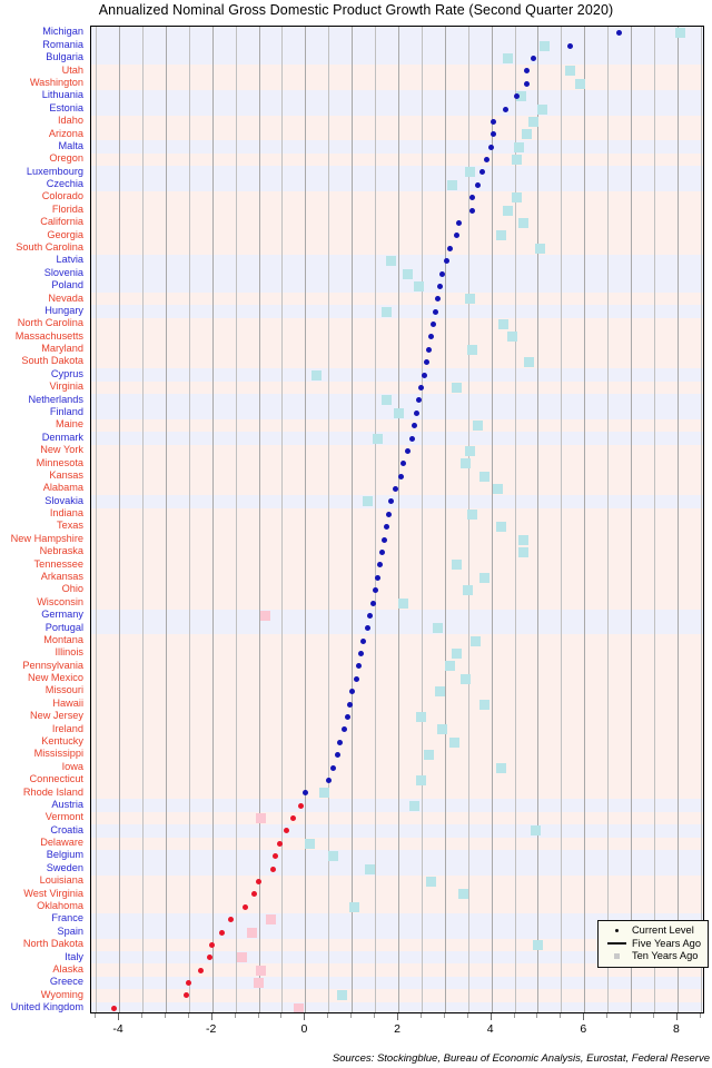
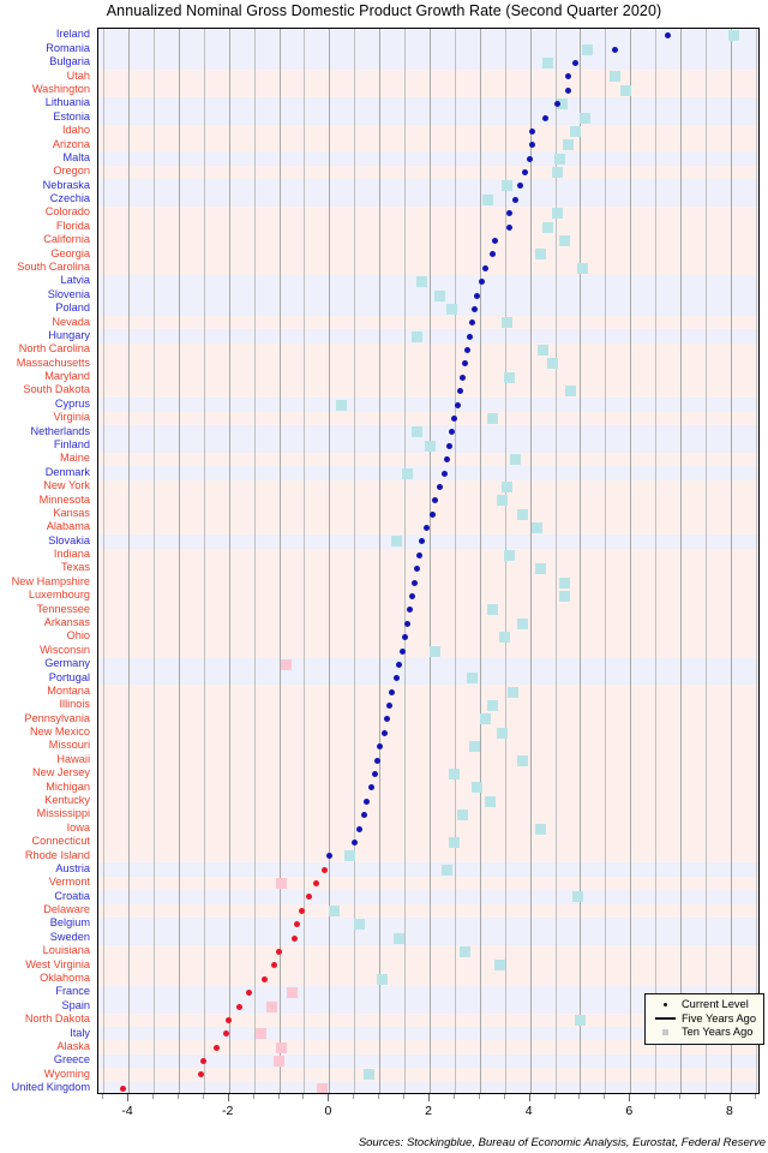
  Annualized Nominal Gross Domestic Product Growth Rate (Second Quarter 2020)
- Michigan
+ Ireland
  Romania
  Bulgaria
  Utah
  Washington
  Lithuania
  Estonia
  Idaho
  Arizona
  Malta
  Oregon
- Luxembourg
+ Nebraska
  Czechia
  Colorado
  Florida
  California
  Georgia
  South Carolina
  Latvia
  Slovenia
  Poland
  Nevada
  Hungary
  North Carolina
  Massachusetts
  Maryland
  South Dakota
  Cyprus
  Virginia
  Netherlands
  Finland
  Maine
  Denmark
  New York
  Minnesota
  Kansas
  Alabama
  Slovakia
  Indiana
  Texas
  New Hampshire
- Nebraska
+ Luxembourg
  Tennessee
  Arkansas
  Ohio
  Wisconsin
  Germany
  Portugal
  Montana
  Illinois
  Pennsylvania
  New Mexico
  Missouri
  Hawaii
  New Jersey
- Ireland
+ Michigan
  Kentucky
  Mississippi
  Iowa
  Connecticut
  Rhode Island
  Austria
  Vermont
  Croatia
  Delaware
  Belgium
  Sweden
  Louisiana
  West Virginia
  Oklahoma
  France
  Spain
  North Dakota
  Italy
  Alaska
  Greece
  Wyoming
  United Kingdom
  -4
  -2
  0
  2
  4
  6
  8
  Sources: Stockingblue, Bureau of Economic Analysis, Eurostat, Federal Reserve
  Current Level
  Five Years Ago
  Ten Years Ago
